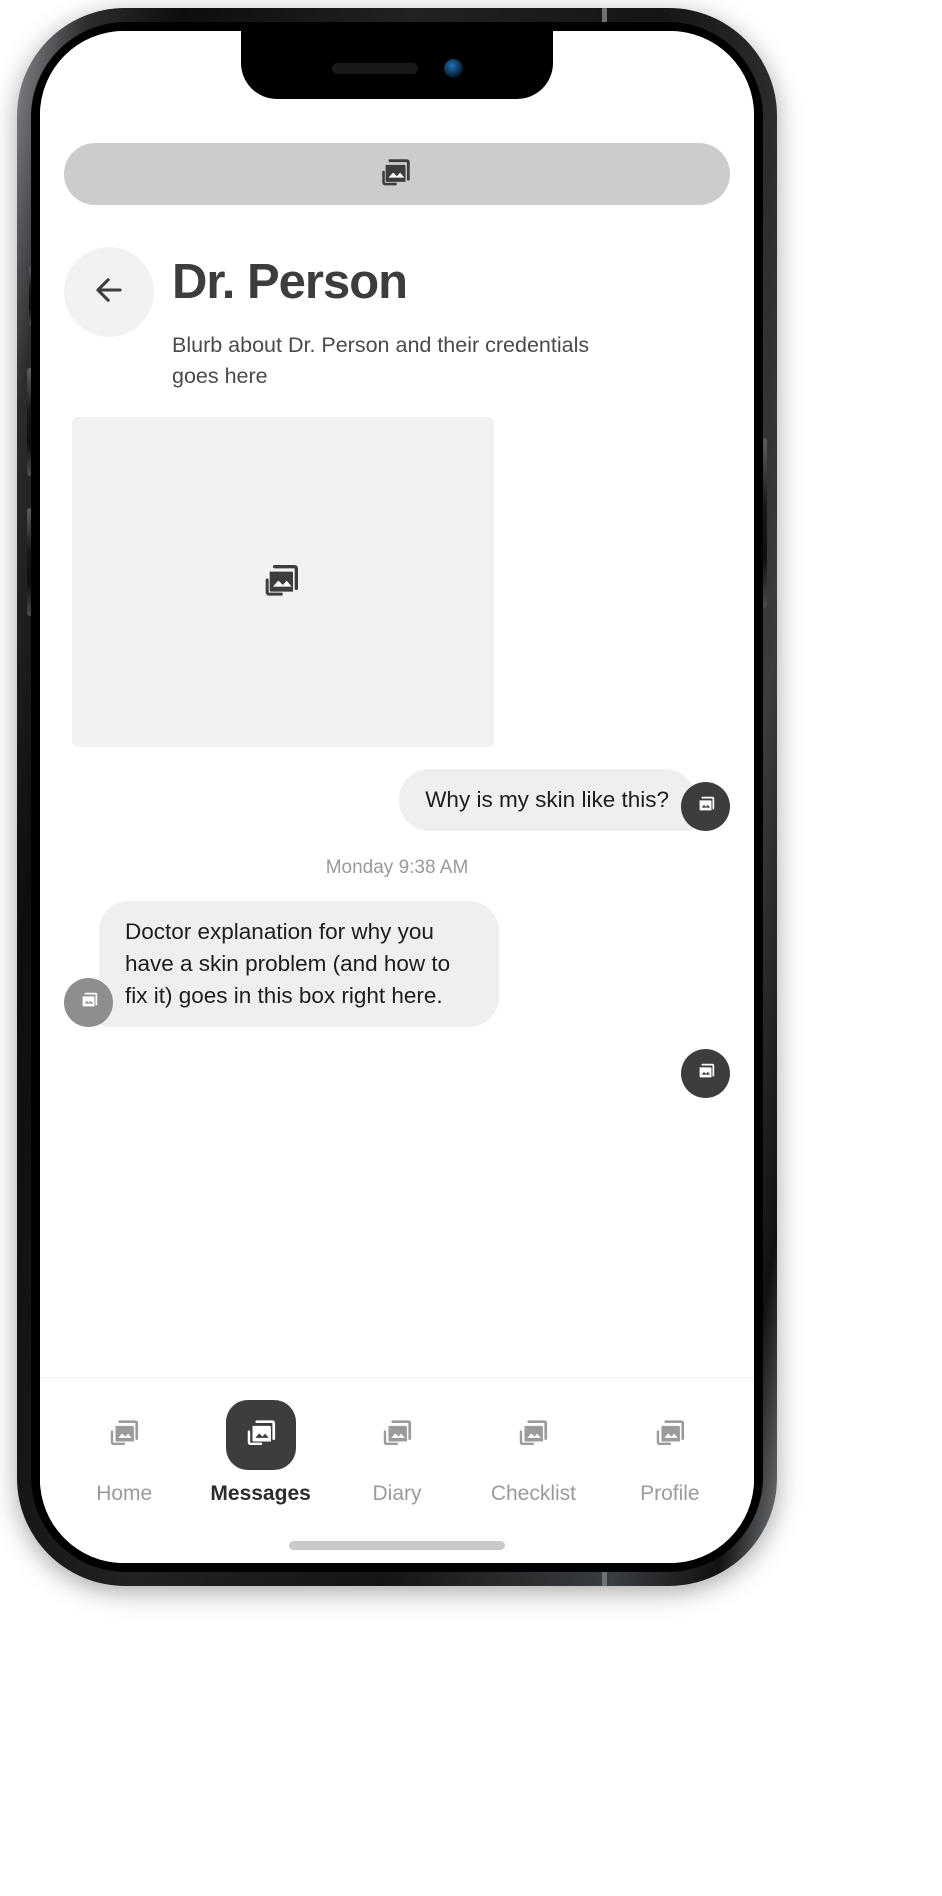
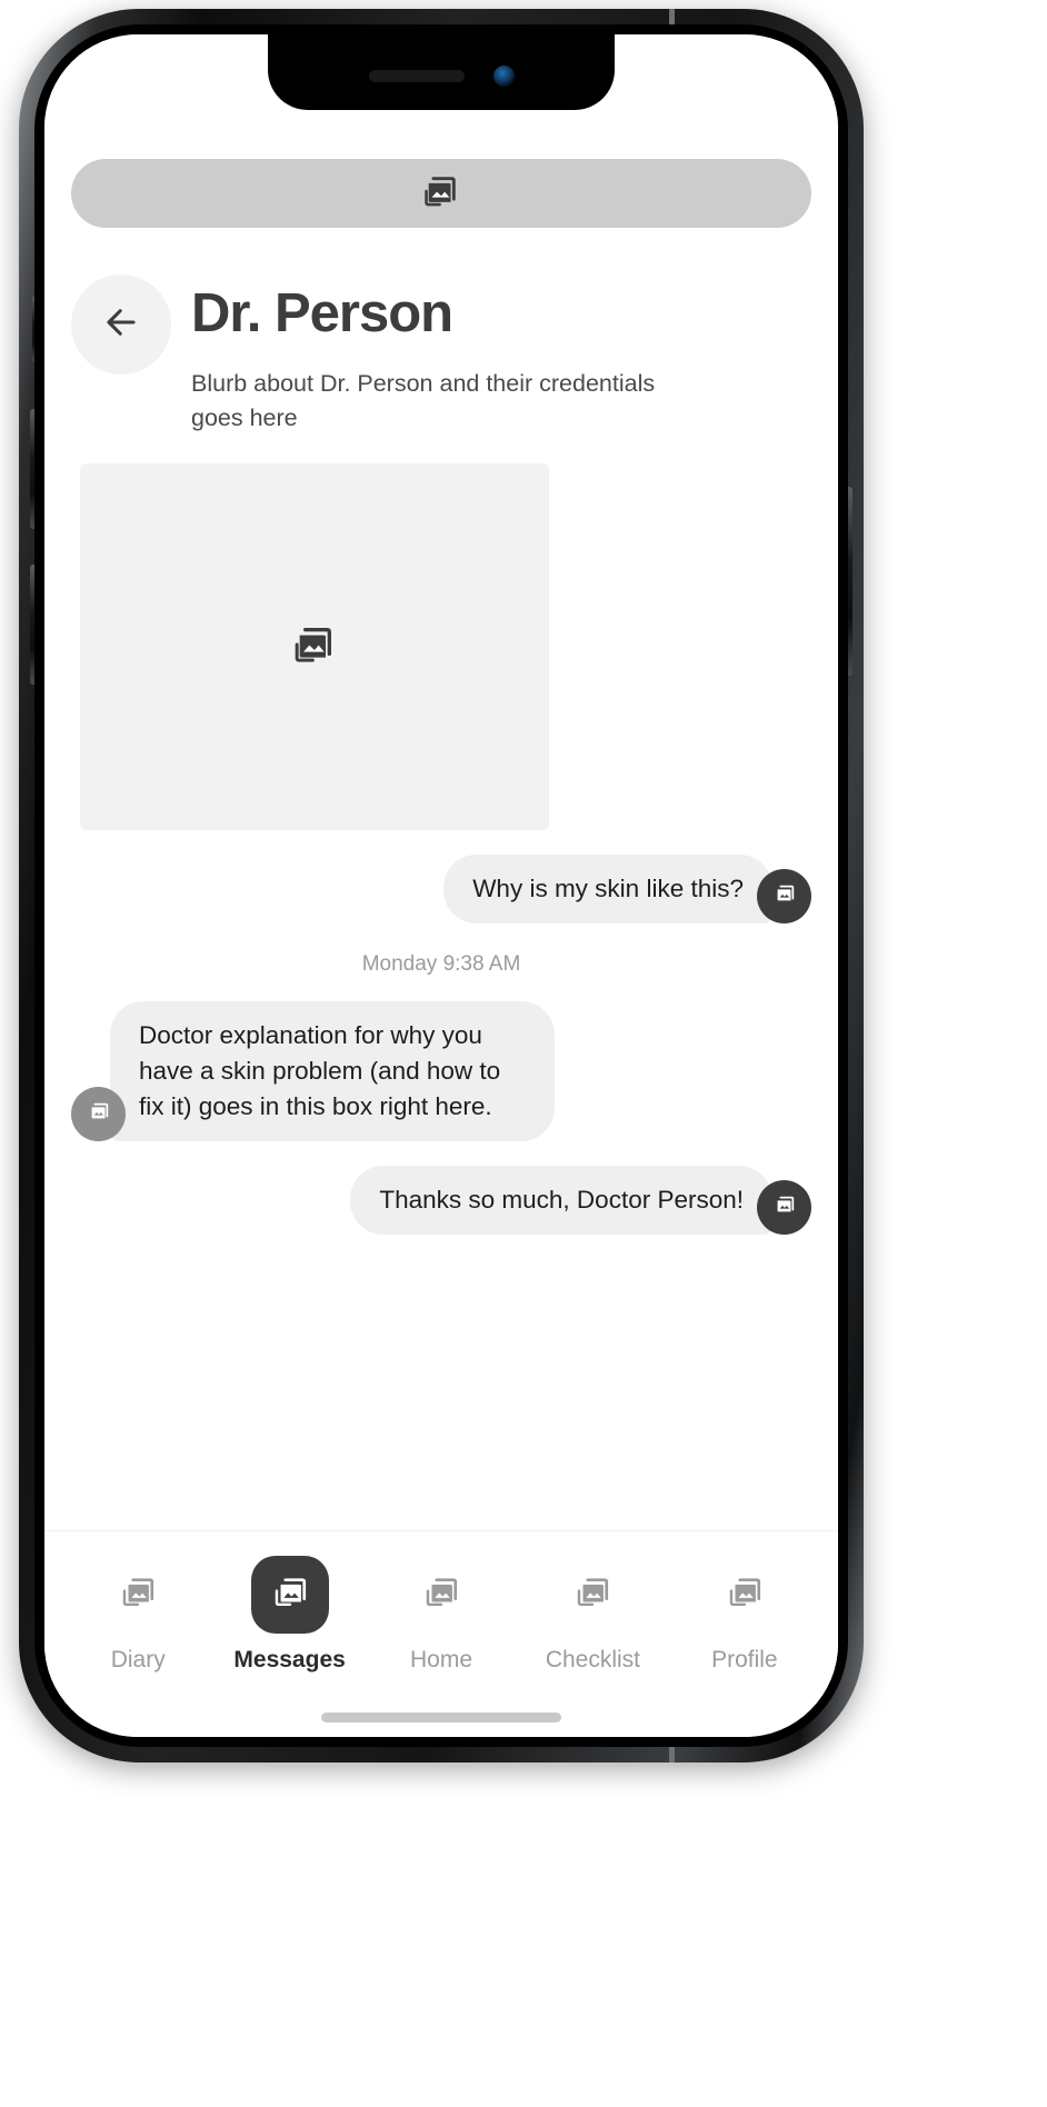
  Dr. Person
  Blurb about Dr. Person and their credentials goes here
  Why is my skin like this?
  Monday 9:38 AM
  Doctor explanation for why you have a skin problem (and how to fix it) goes in this box right here.
+ Thanks so much, Doctor Person!
- Home
+ Diary
  Messages
- Diary
+ Home
  Checklist
  Profile
